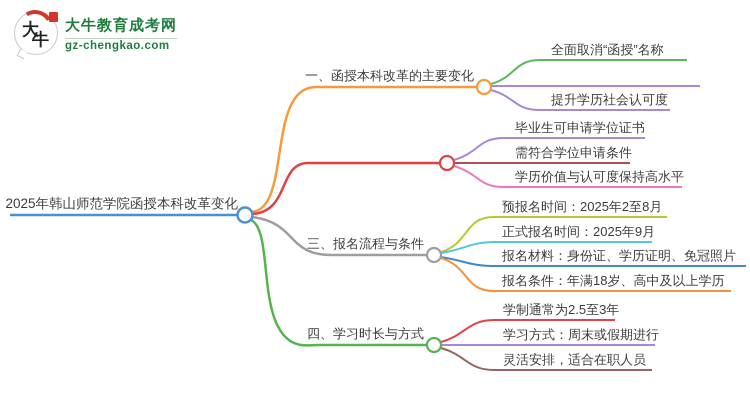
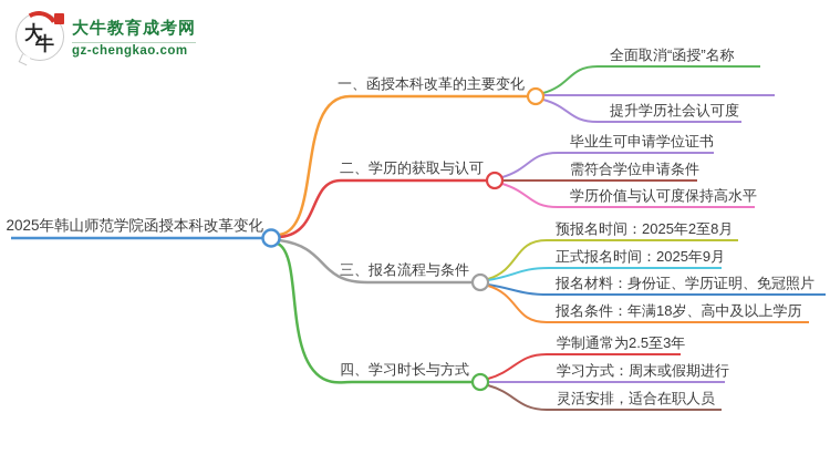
  大
  牛
  大牛教育成考网
  gz-chengkao.com
  2025年韩山师范学院函授本科改革变化
  一、函授本科改革的主要变化
  全面取消“函授”名称
  提升学历社会认可度
+ 二、学历的获取与认可
  毕业生可申请学位证书
  需符合学位申请条件
  学历价值与认可度保持高水平
  三、报名流程与条件
  预报名时间：2025年2至8月
  正式报名时间：2025年9月
  报名材料：身份证、学历证明、免冠照片
  报名条件：年满18岁、高中及以上学历
  四、学习时长与方式
  学制通常为2.5至3年
  学习方式：周末或假期进行
  灵活安排，适合在职人员
